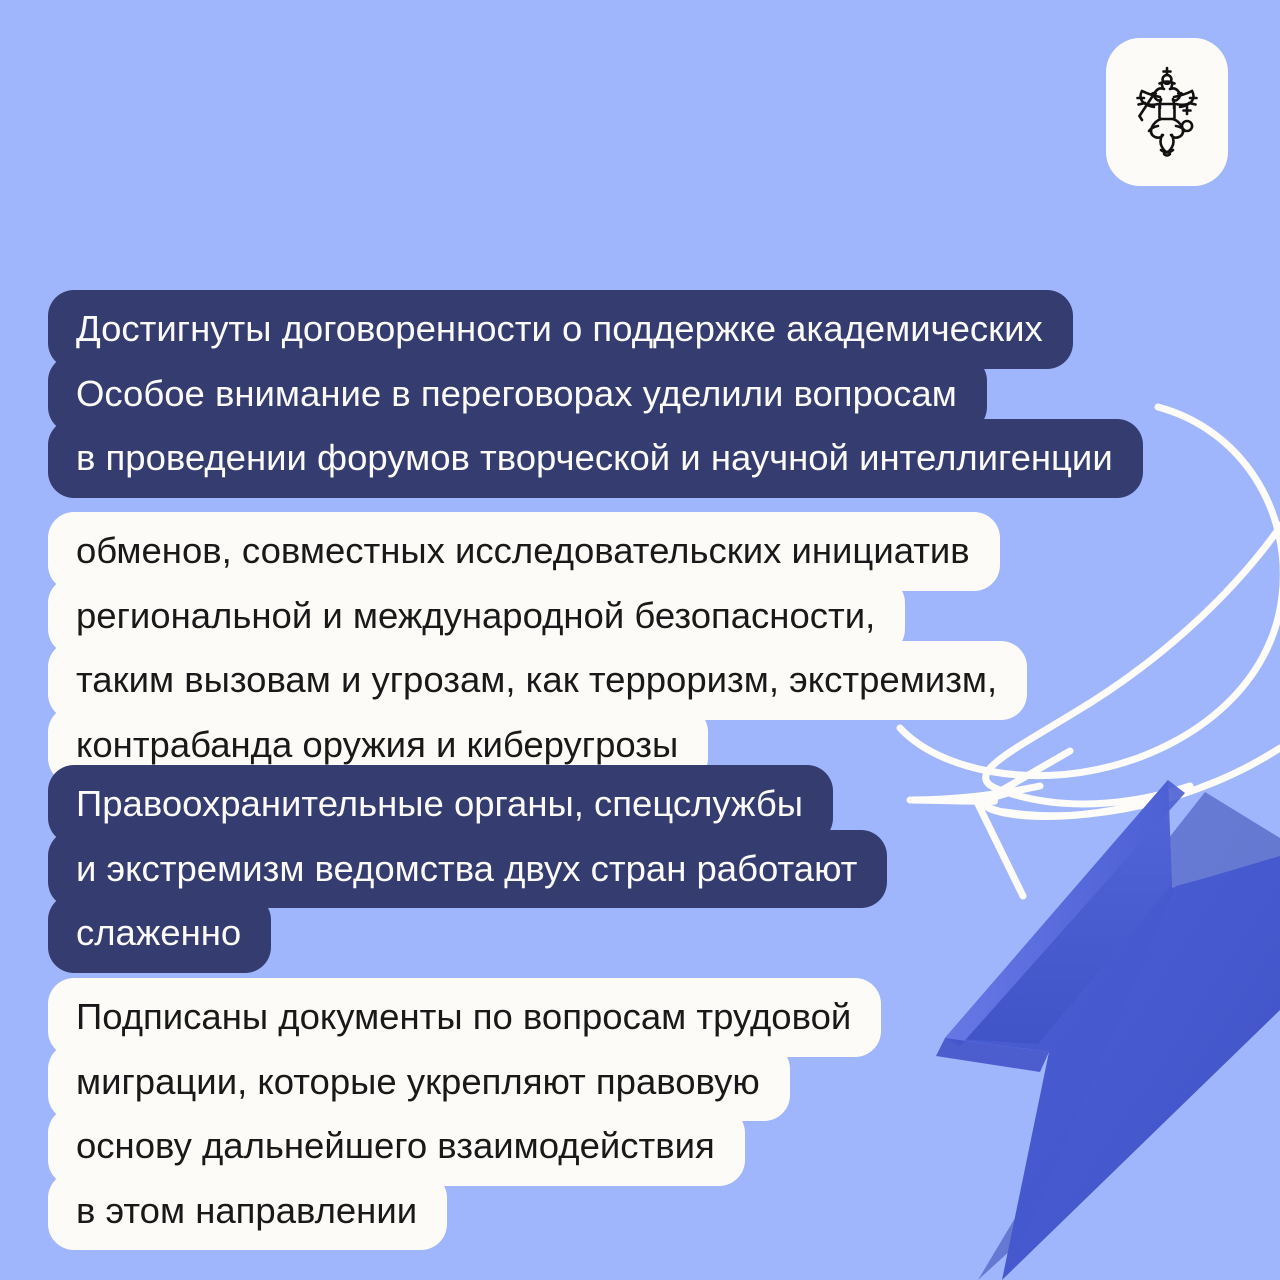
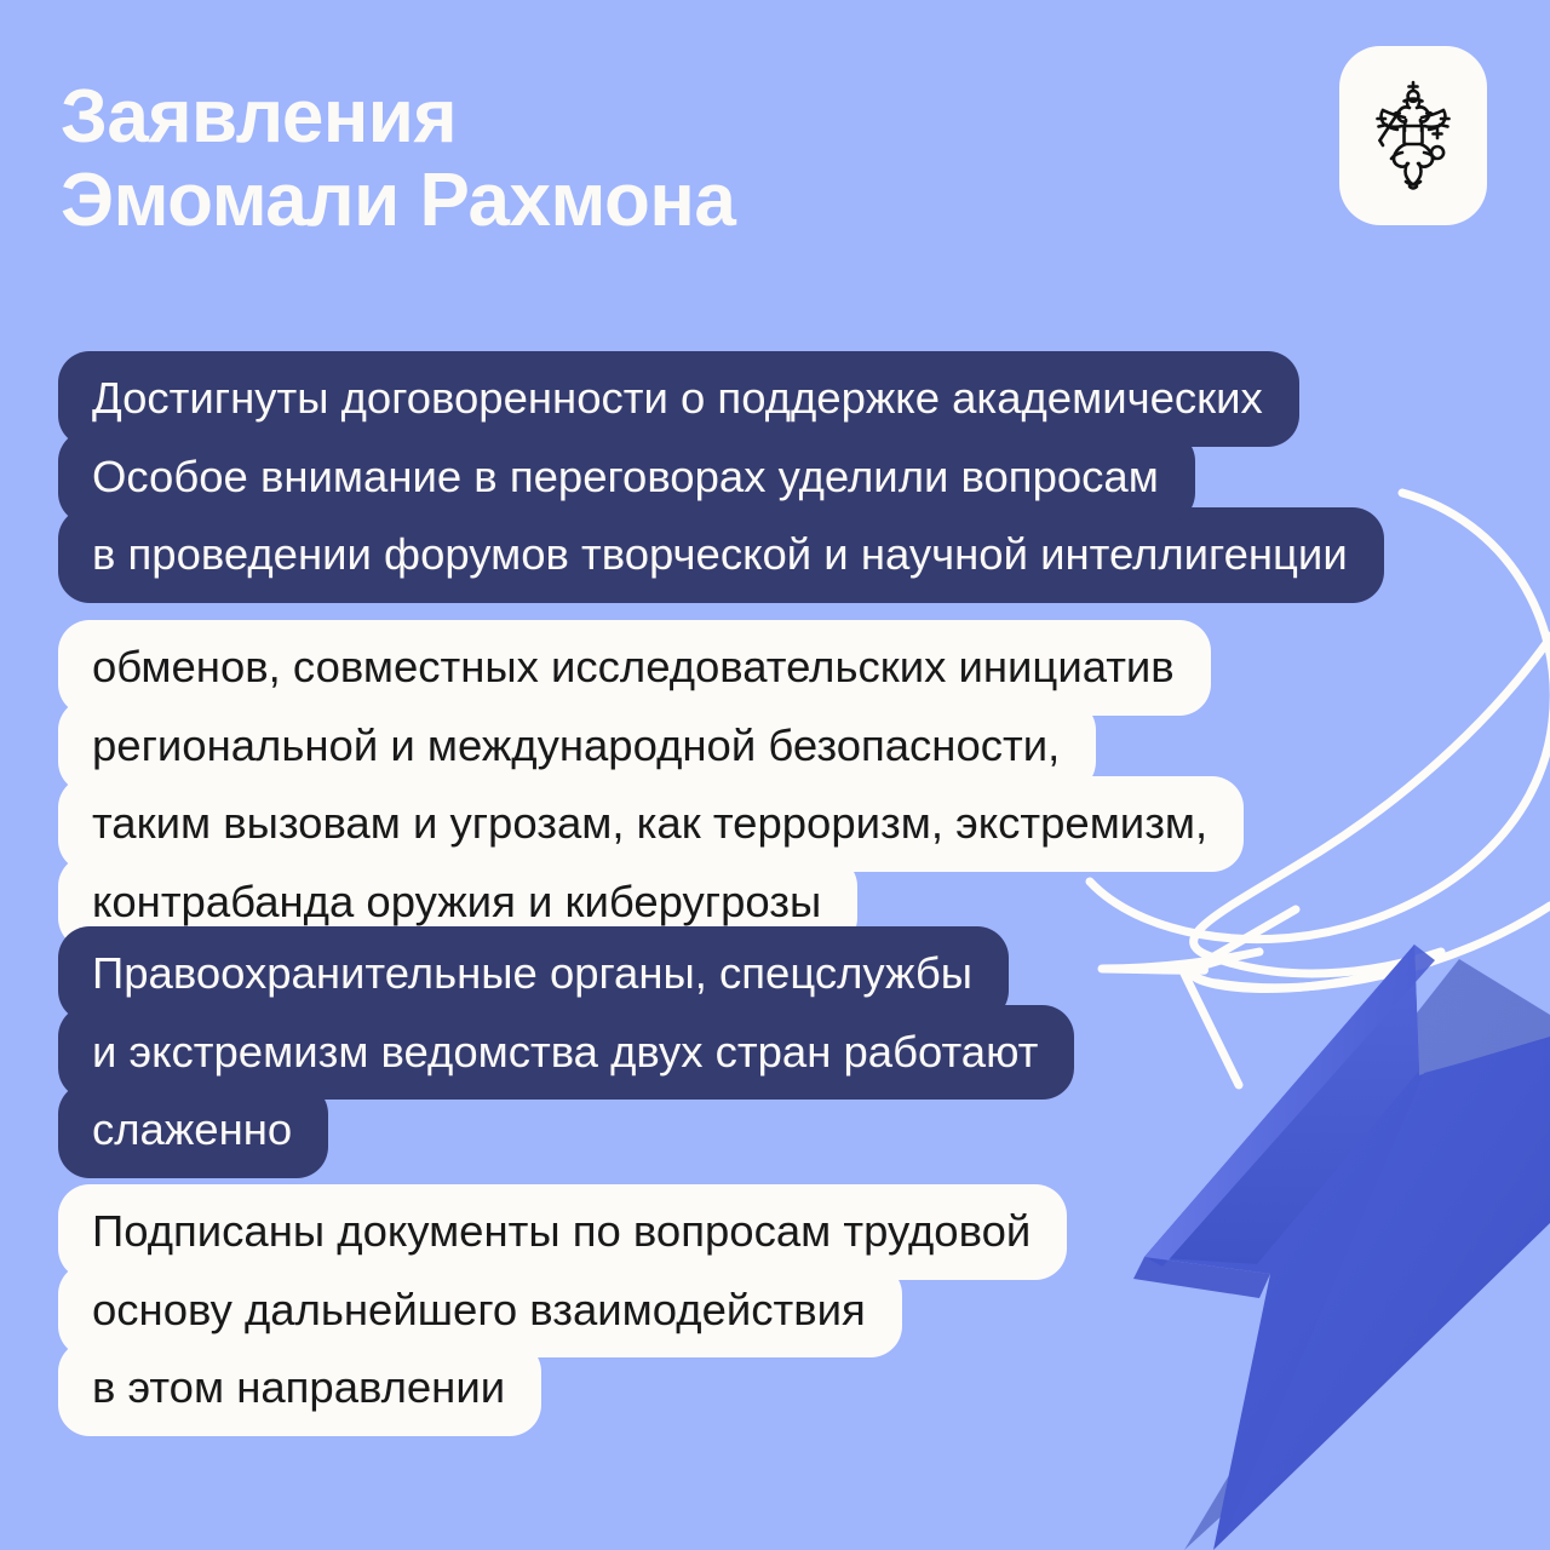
+ Заявления
+ Эмомали Рахмона
  Достигнуты договоренности о поддержке академических
  Особое внимание в переговорах уделили вопросам
  в проведении форумов творческой и научной интеллигенции
  обменов, совместных исследовательских инициатив
  региональной и международной безопасности,
  таким вызовам и угрозам, как терроризм, экстремизм,
  контрабанда оружия и киберугрозы
  Правоохранительные органы, спецслужбы
  и экстремизм ведомства двух стран работают
  слаженно
  Подписаны документы по вопросам трудовой
- миграции, которые укрепляют правовую
  основу дальнейшего взаимодействия
  в этом направлении
